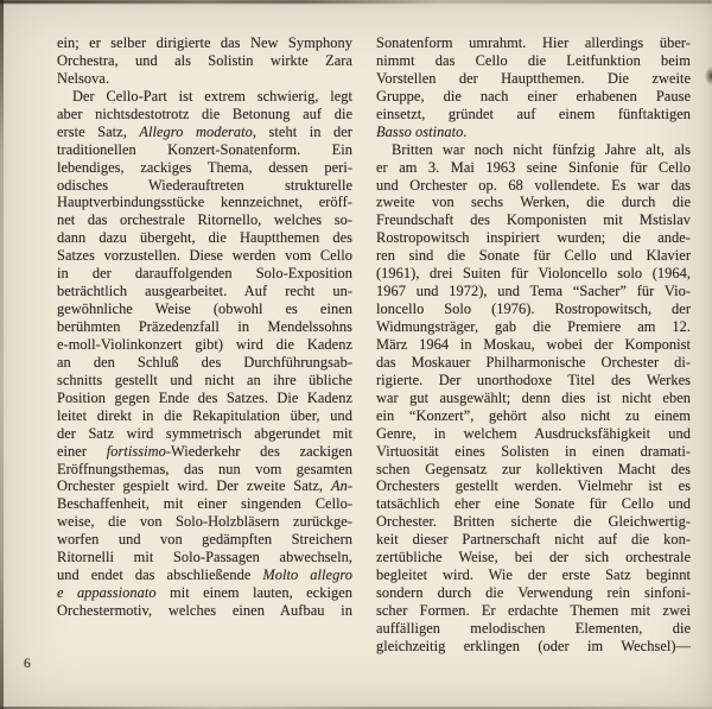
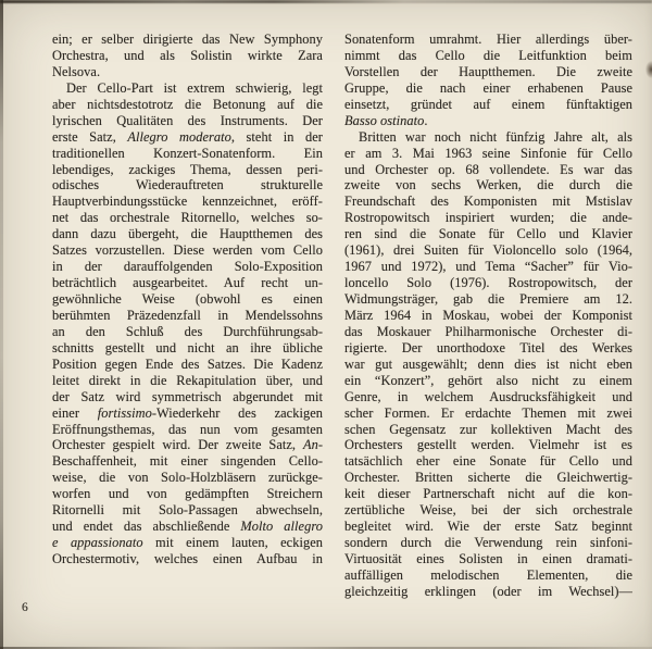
  ein; er selber dirigierte das New Symphony
  Orchestra, und als Solistin wirkte Zara
  Nelsova.
  Der Cello-Part ist extrem schwierig, legt
  aber nichtsdestotrotz die Betonung auf die
+ lyrischen Qualitäten des Instruments. Der
  erste Satz, Allegro moderato, steht in der
  traditionellen Konzert-Sonatenform. Ein
  lebendiges, zackiges Thema, dessen peri-
  odisches Wiederauftreten strukturelle
  Hauptverbindungsstücke kennzeichnet, eröff-
  net das orchestrale Ritornello, welches so-
  dann dazu übergeht, die Hauptthemen des
  Satzes vorzustellen. Diese werden vom Cello
  in der darauffolgenden Solo-Exposition
  beträchtlich ausgearbeitet. Auf recht un-
  gewöhnliche Weise (obwohl es einen
  berühmten Präzedenzfall in Mendelssohns
- e-moll-Violinkonzert gibt) wird die Kadenz
  an den Schluß des Durchführungsab-
  schnitts gestellt und nicht an ihre übliche
  Position gegen Ende des Satzes. Die Kadenz
  leitet direkt in die Rekapitulation über, und
  der Satz wird symmetrisch abgerundet mit
  einer fortissimo-Wiederkehr des zackigen
  Eröffnungsthemas, das nun vom gesamten
  Orchester gespielt wird. Der zweite Satz, An-
  Beschaffenheit, mit einer singenden Cello-
  weise, die von Solo-Holzbläsern zurückge-
  worfen und von gedämpften Streichern
  Ritornelli mit Solo-Passagen abwechseln,
  und endet das abschließende Molto allegro
  e appassionato mit einem lauten, eckigen
  Orchestermotiv, welches einen Aufbau in
  Sonatenform umrahmt. Hier allerdings über-
  nimmt das Cello die Leitfunktion beim
  Vorstellen der Hauptthemen. Die zweite
  Gruppe, die nach einer erhabenen Pause
  einsetzt, gründet auf einem fünftaktigen
  Basso ostinato.
  Britten war noch nicht fünfzig Jahre alt, als
  er am 3. Mai 1963 seine Sinfonie für Cello
  und Orchester op. 68 vollendete. Es war das
  zweite von sechs Werken, die durch die
  Freundschaft des Komponisten mit Mstislav
  Rostropowitsch inspiriert wurden; die ande-
  ren sind die Sonate für Cello und Klavier
  (1961), drei Suiten für Violoncello solo (1964,
  1967 und 1972), und Tema “Sacher” für Vio-
  loncello Solo (1976). Rostropowitsch, der
  Widmungsträger, gab die Premiere am 12.
  März 1964 in Moskau, wobei der Komponist
  das Moskauer Philharmonische Orchester di-
  rigierte. Der unorthodoxe Titel des Werkes
  war gut ausgewählt; denn dies ist nicht eben
  ein “Konzert”, gehört also nicht zu einem
  Genre, in welchem Ausdrucksfähigkeit und
- Virtuosität eines Solisten in einen dramati-
+ scher Formen. Er erdachte Themen mit zwei
  schen Gegensatz zur kollektiven Macht des
  Orchesters gestellt werden. Vielmehr ist es
  tatsächlich eher eine Sonate für Cello und
  Orchester. Britten sicherte die Gleichwertig-
  keit dieser Partnerschaft nicht auf die kon-
  zertübliche Weise, bei der sich orchestrale
  begleitet wird. Wie der erste Satz beginnt
  sondern durch die Verwendung rein sinfoni-
- scher Formen. Er erdachte Themen mit zwei
+ Virtuosität eines Solisten in einen dramati-
  auffälligen melodischen Elementen, die
  gleichzeitig erklingen (oder im Wechsel)—
  6
